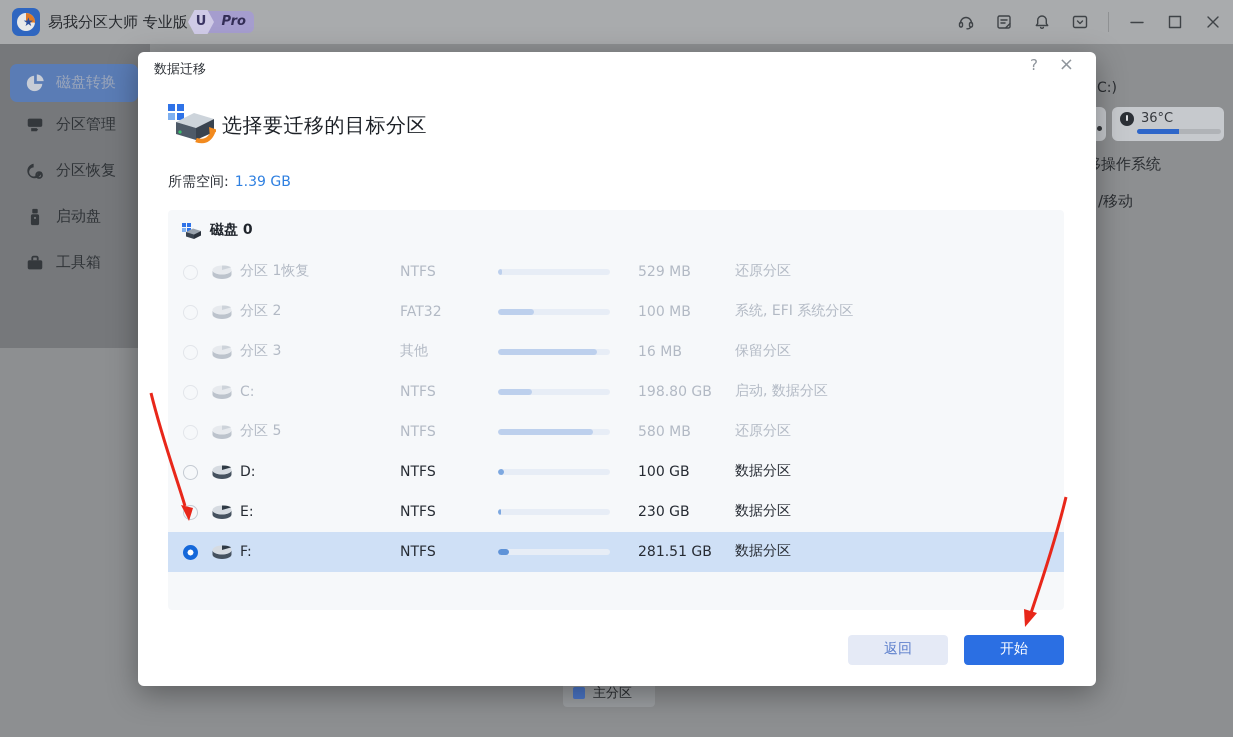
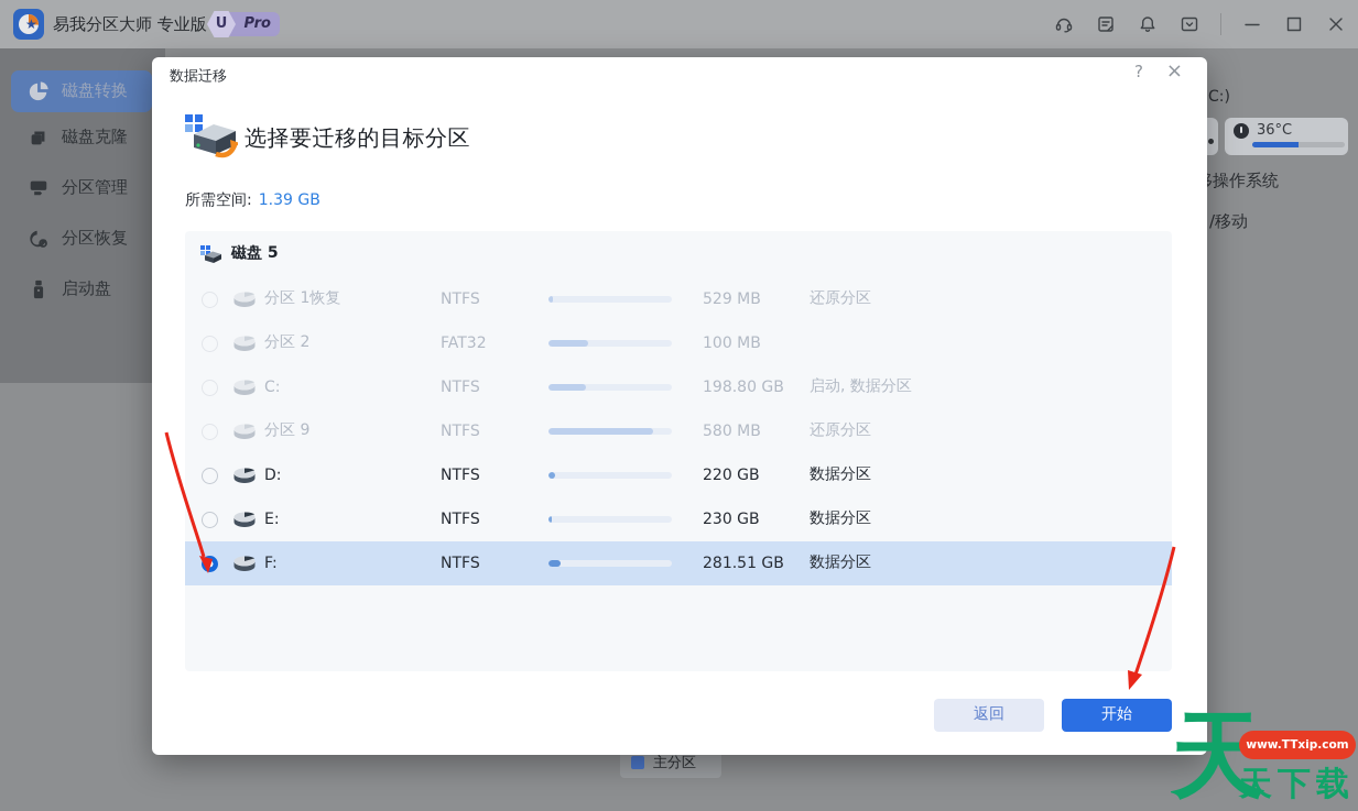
  ★
  易我分区大师 专业版
  Pro
  U
  磁盘转换
+ 磁盘克隆
  分区管理
  分区恢复
  启动盘
- 工具箱
  C:)
  36°C
  操作系统
  /移动
  主分区
  数据迁移
  ?
  ×
  选择要迁移的目标分区
  所需空间: 1.39 GB
- 磁盘 0
+ 磁盘 5
  分区 1恢复
  NTFS
  529 MB
  还原分区
  分区 2
  FAT32
  100 MB
- 系统, EFI 系统分区
- 分区 3
- 其他
- 16 MB
- 保留分区
  C:
  NTFS
  198.80 GB
  启动, 数据分区
- 分区 5
+ 分区 9
  NTFS
  580 MB
  还原分区
  D:
  NTFS
- 100 GB
+ 220 GB
  数据分区
  E:
  NTFS
  230 GB
  数据分区
  F:
  NTFS
  281.51 GB
  数据分区
  返回
  开始
+ 天
+ www.TTxip.com
+ 天下载
